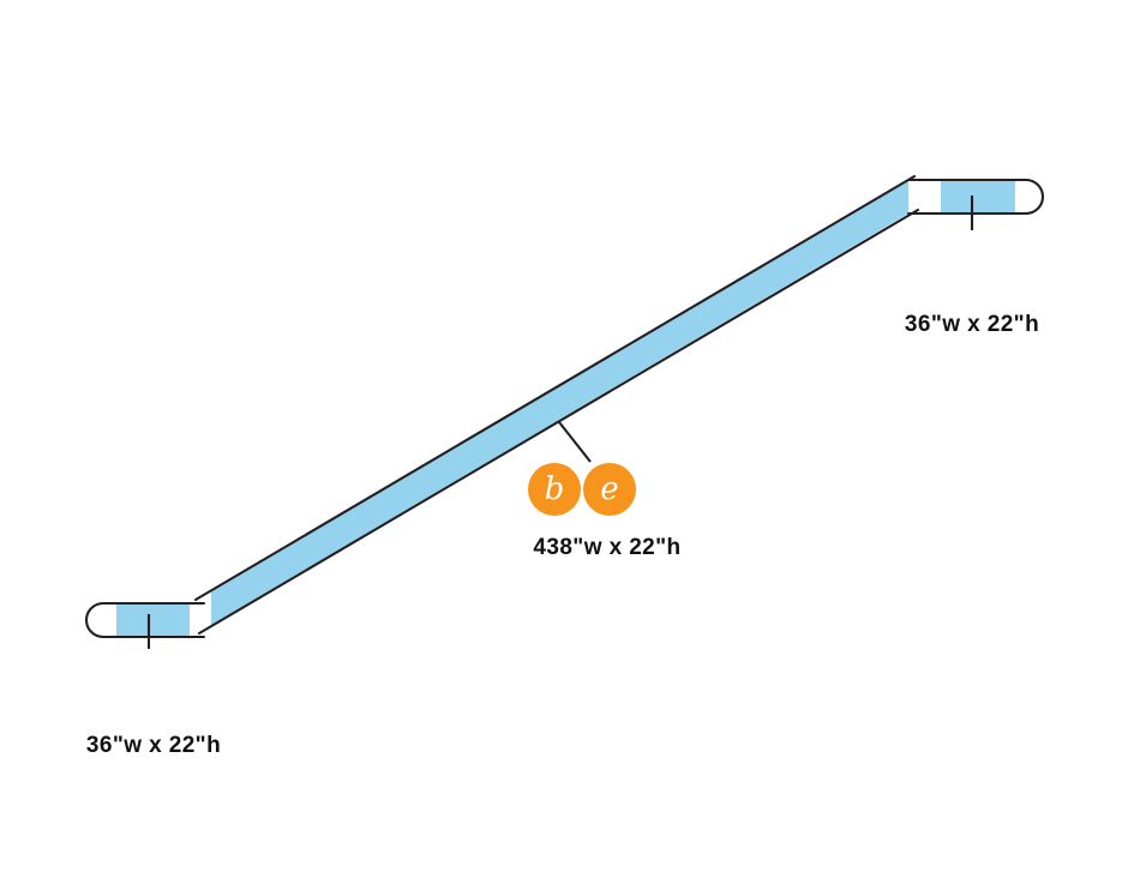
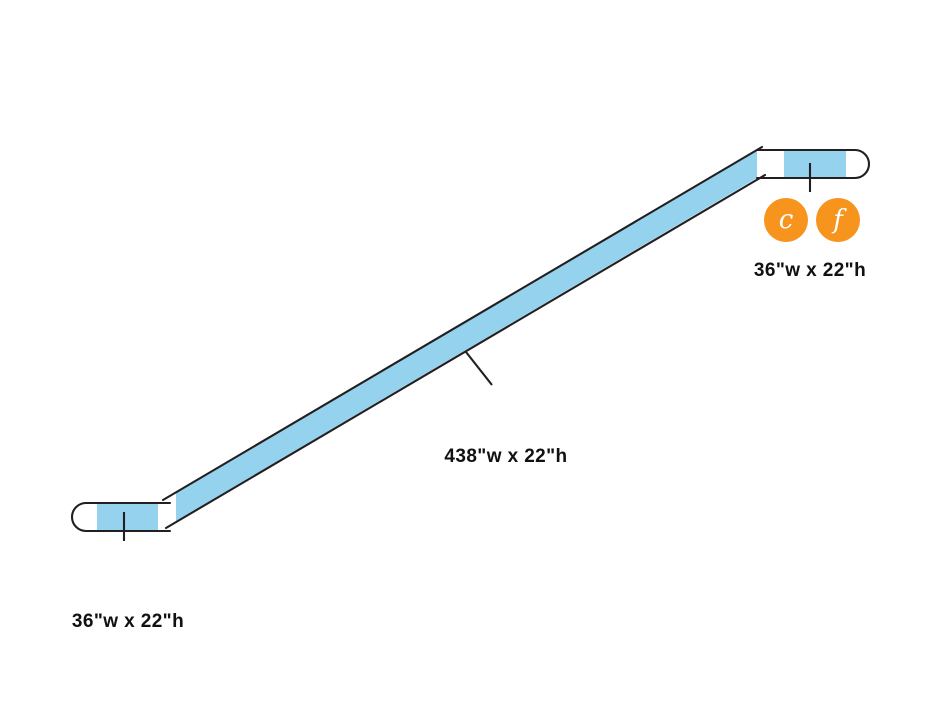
  36"w x 22"h
- b
- e
  438"w x 22"h
+ c
+ f
  36"w x 22"h
